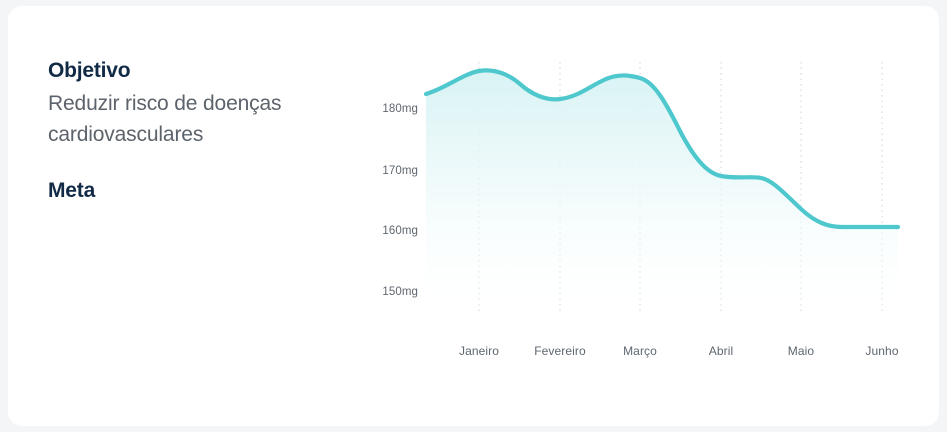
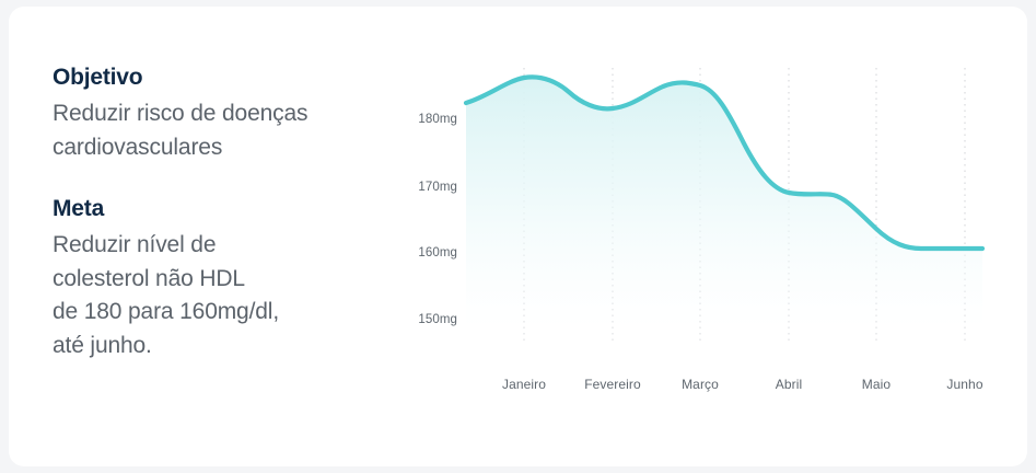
  Objetivo
  Reduzir risco de doenças
  cardiovasculares
  Meta
+ Reduzir nível de
+ colesterol não HDL
+ de 180 para 160mg/dl,
+ até junho.
  180mg
  170mg
  160mg
  150mg
  Janeiro
  Fevereiro
  Março
  Abril
  Maio
  Junho
